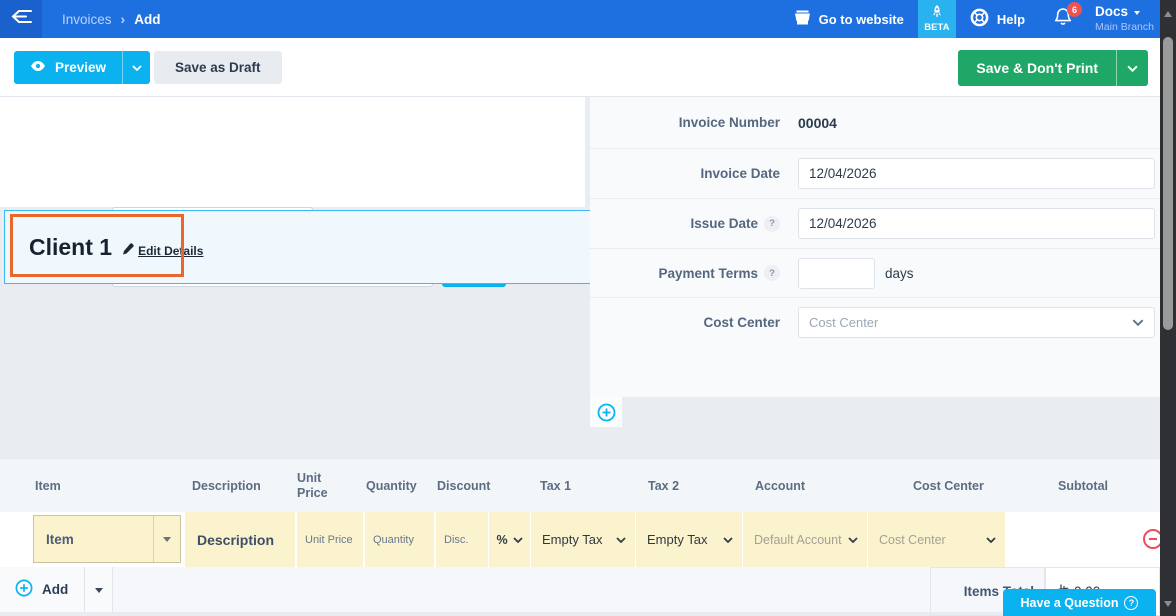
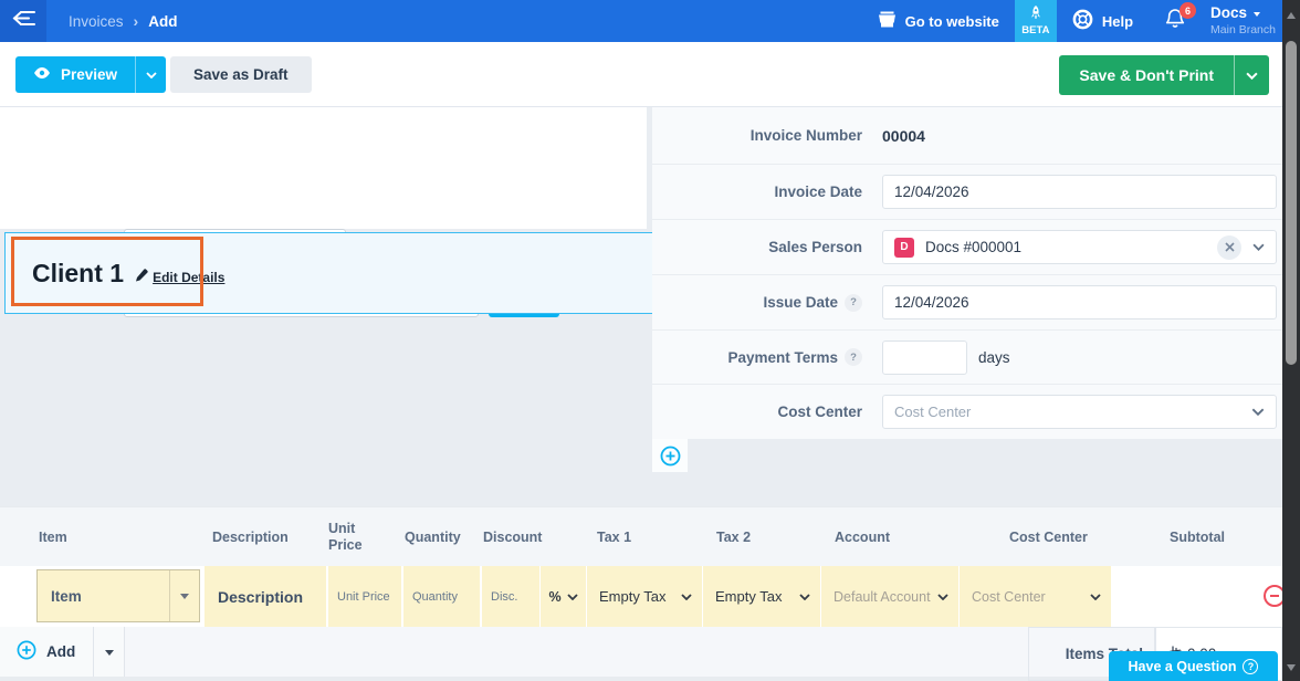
  Invoices
  ›
  Add
  Go to website
  BETA
  Help
  6
  Docs
  Main Branch
  Preview
  Save as Draft
  Save & Don't Print
  Client 1
  Edit Details
  Invoice Number
  00004
  Invoice Date
  12/04/2026
+ Sales Person
+ D
+ Docs #000001
  Issue Date
  ?
  12/04/2026
  Payment Terms
  ?
  days
  Cost Center
  Cost Center
  Item
  Description
  Unit Price
  Quantity
  Discount
  Tax 1
  Tax 2
  Account
  Cost Center
  Subtotal
  Item
  Description
  Unit Price
  Quantity
  Disc.
  %
  Empty Tax
  Empty Tax
  Default Account
  Cost Center
  Add
  Have a Question
  ?
